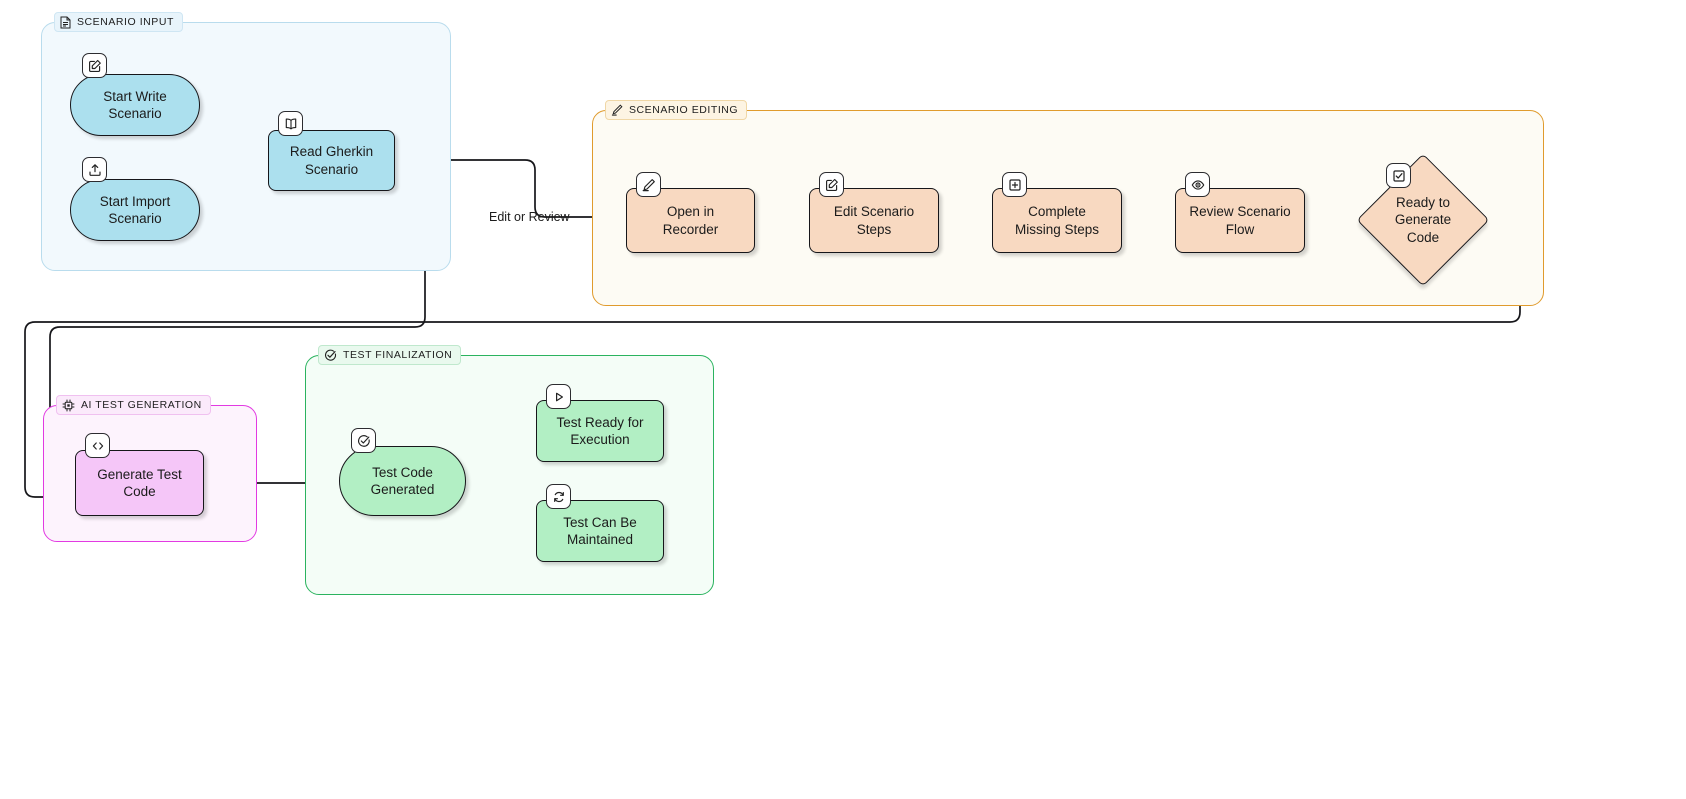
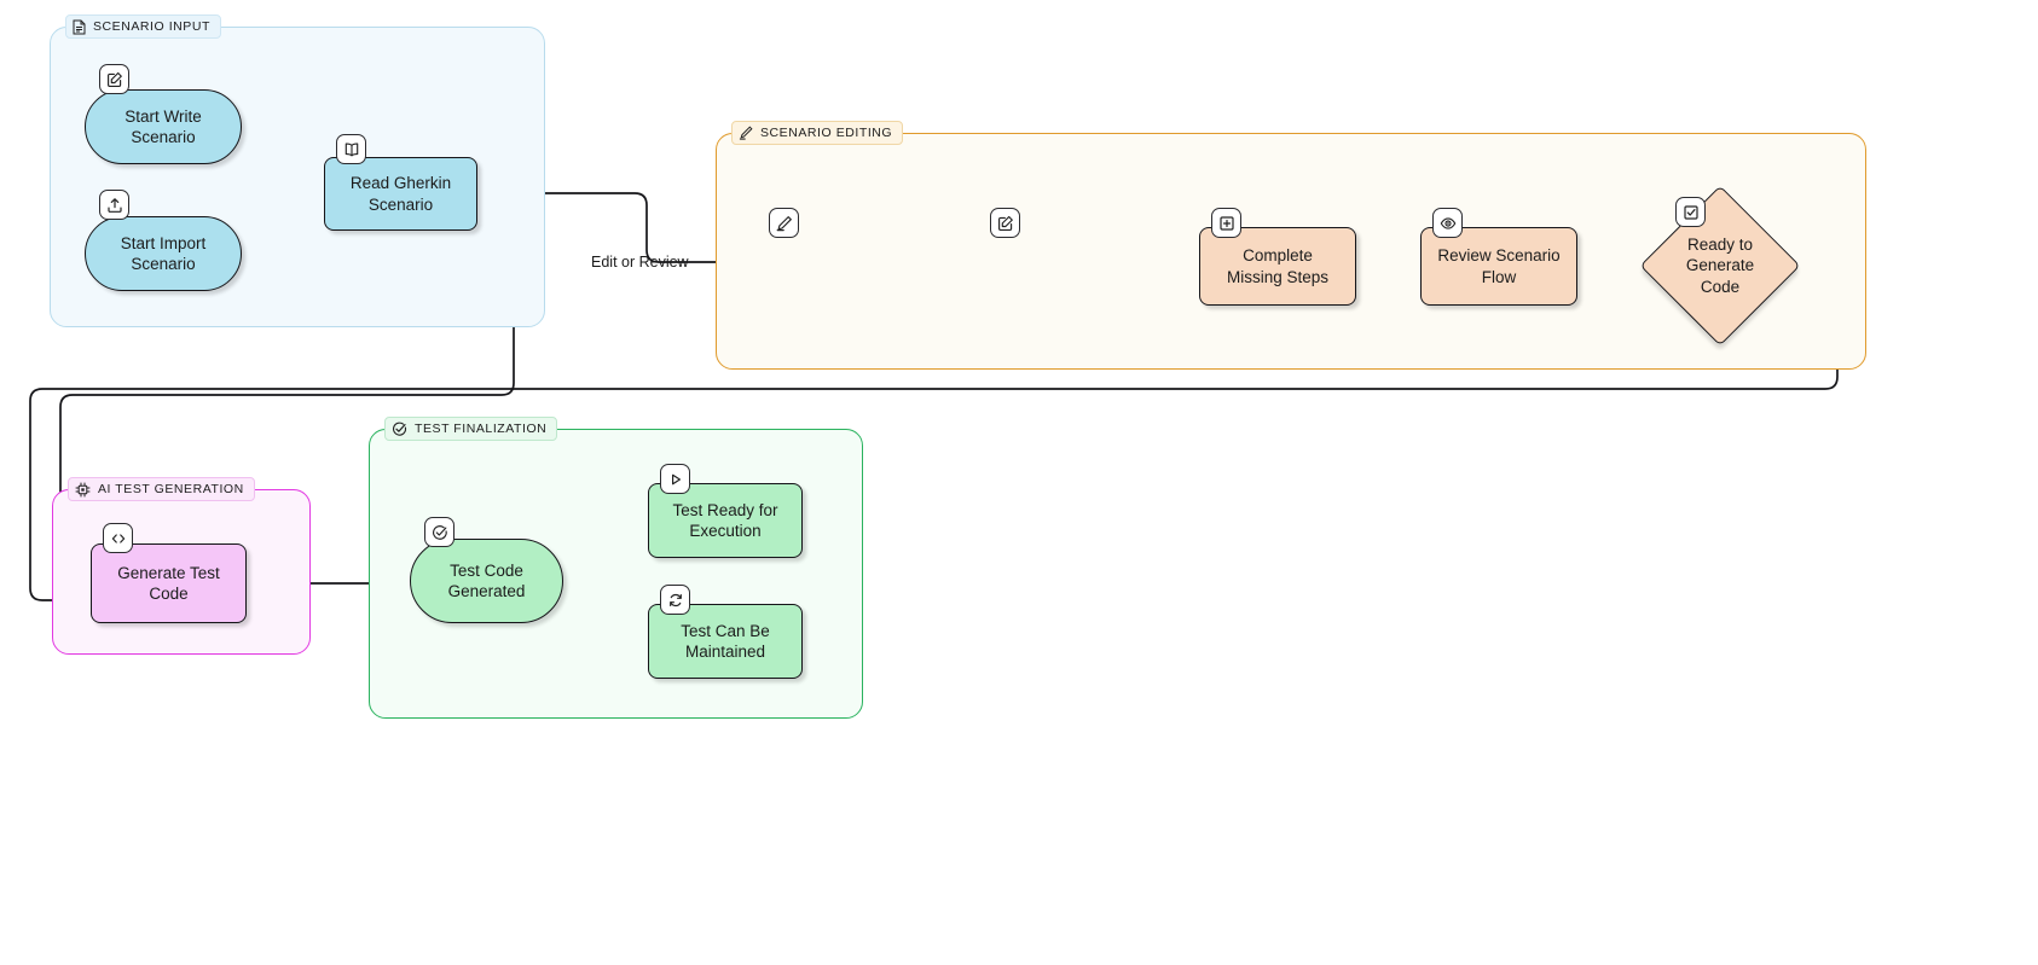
  Edit or Review
  SCENARIO INPUT
  SCENARIO EDITING
  AI TEST GENERATION
  TEST FINALIZATION
  Start Write
  Scenario
  Start Import
  Scenario
  Read Gherkin
  Scenario
- Open in
- Recorder
- Edit Scenario
- Steps
  Complete
  Missing Steps
  Review Scenario
  Flow
  Ready to
  Generate
  Code
  Generate Test
  Code
  Test Code
  Generated
  Test Ready for
  Execution
  Test Can Be
  Maintained
